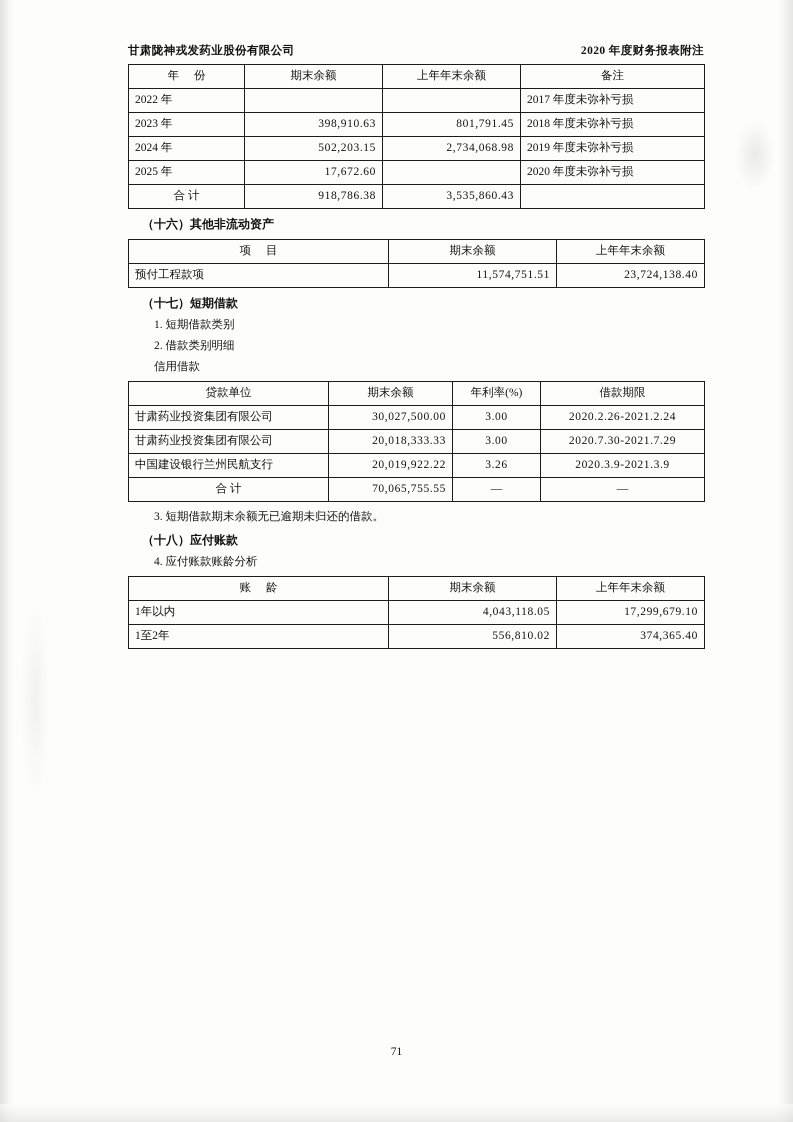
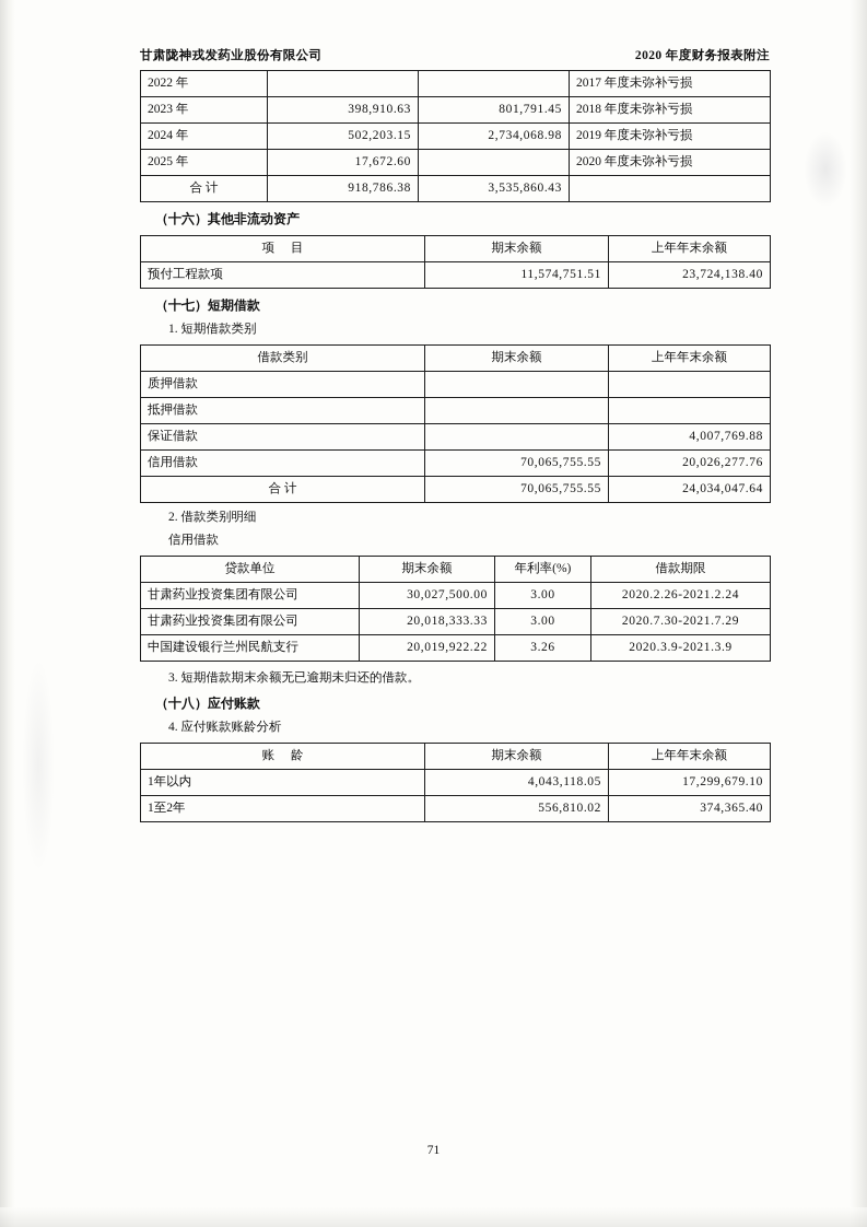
  甘肃陇神戎发药业股份有限公司
  2020 年度财务报表附注
- 年 份	期末余额	上年年末余额	备注
  2022 年			2017 年度未弥补亏损
  2023 年	398,910.63	801,791.45	2018 年度未弥补亏损
  2024 年	502,203.15	2,734,068.98	2019 年度未弥补亏损
  2025 年	17,672.60		2020 年度未弥补亏损
  合 计	918,786.38	3,535,860.43
  （十六）其他非流动资产
  项 目	期末余额	上年年末余额
  预付工程款项	11,574,751.51	23,724,138.40
  （十七）短期借款
  1. 短期借款类别
+ 借款类别	期末余额	上年年末余额
+ 质押借款
+ 抵押借款
+ 保证借款		4,007,769.88
+ 信用借款	70,065,755.55	20,026,277.76
+ 合 计	70,065,755.55	24,034,047.64
  2. 借款类别明细
  信用借款
  贷款单位	期末余额	年利率(%)	借款期限
  甘肃药业投资集团有限公司	30,027,500.00	3.00	2020.2.26-2021.2.24
  甘肃药业投资集团有限公司	20,018,333.33	3.00	2020.7.30-2021.7.29
  中国建设银行兰州民航支行	20,019,922.22	3.26	2020.3.9-2021.3.9
- 合 计	70,065,755.55	—	—
  3. 短期借款期末余额无已逾期未归还的借款。
  （十八）应付账款
  4. 应付账款账龄分析
  账 龄	期末余额	上年年末余额
  1年以内	4,043,118.05	17,299,679.10
  1至2年	556,810.02	374,365.40
  71
